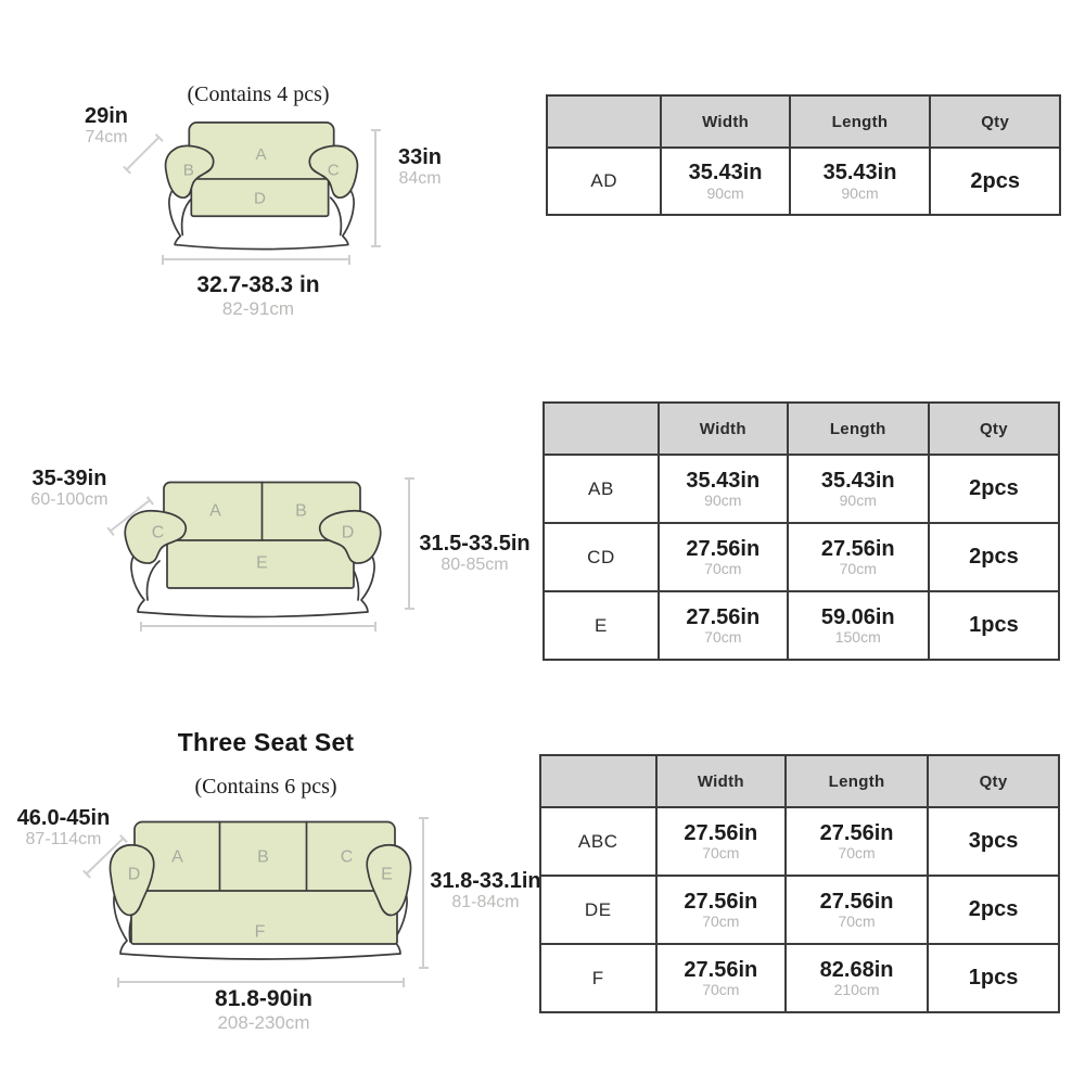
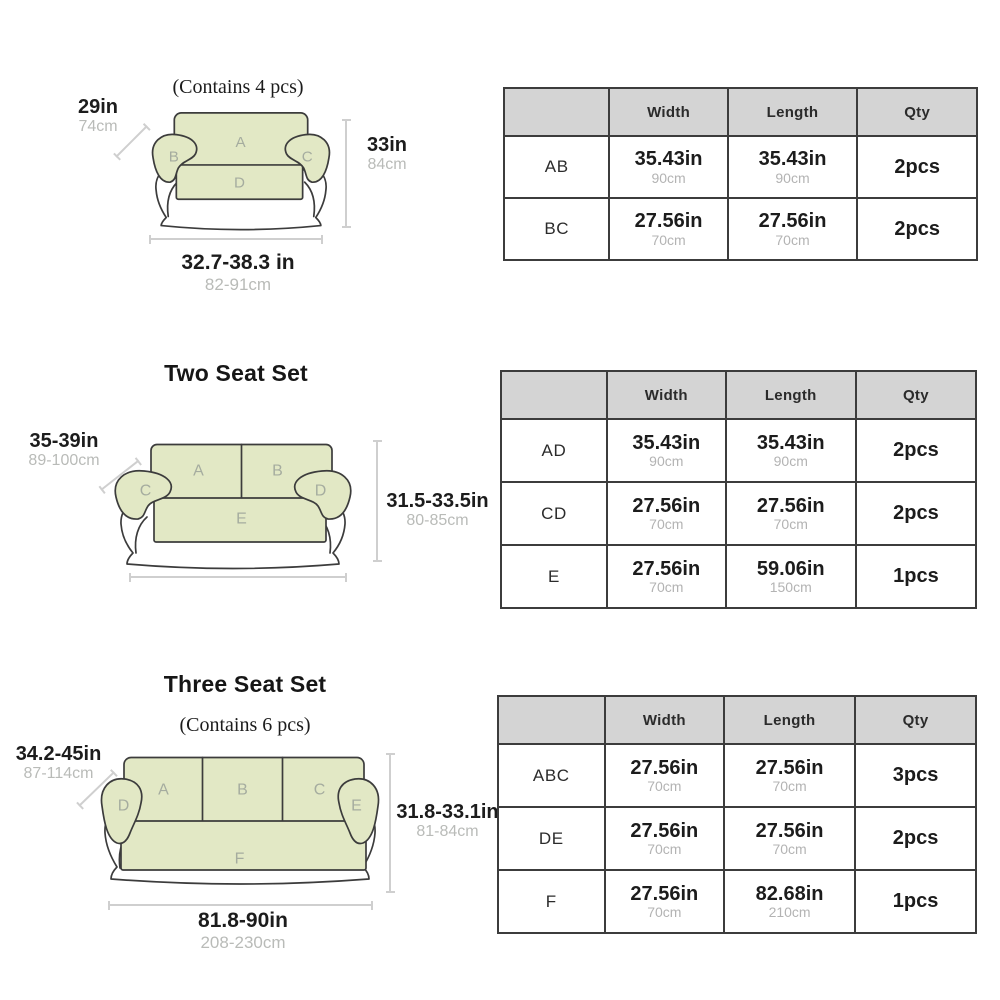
  (Contains 4 pcs)
  29in
  74cm
  33in
  84cm
  32.7-38.3 in
  82-91cm
  A
  B
  C
  D
  	Width	Length	Qty
- AD	35.43in90cm	35.43in90cm	2pcs
+ AB	35.43in90cm	35.43in90cm	2pcs
+ BC	27.56in70cm	27.56in70cm	2pcs
+ Two Seat Set
  35-39in
- 60-100cm
+ 89-100cm
  31.5-33.5in
  80-85cm
  A
  B
  C
  D
  E
  	Width	Length	Qty
- AB	35.43in90cm	35.43in90cm	2pcs
+ AD	35.43in90cm	35.43in90cm	2pcs
  CD	27.56in70cm	27.56in70cm	2pcs
  E	27.56in70cm	59.06in150cm	1pcs
  Three Seat Set
  (Contains 6 pcs)
- 46.0-45in
+ 34.2-45in
  87-114cm
  31.8-33.1in
  81-84cm
  81.8-90in
  208-230cm
  A
  B
  C
  D
  E
  F
  	Width	Length	Qty
  ABC	27.56in70cm	27.56in70cm	3pcs
  DE	27.56in70cm	27.56in70cm	2pcs
  F	27.56in70cm	82.68in210cm	1pcs
